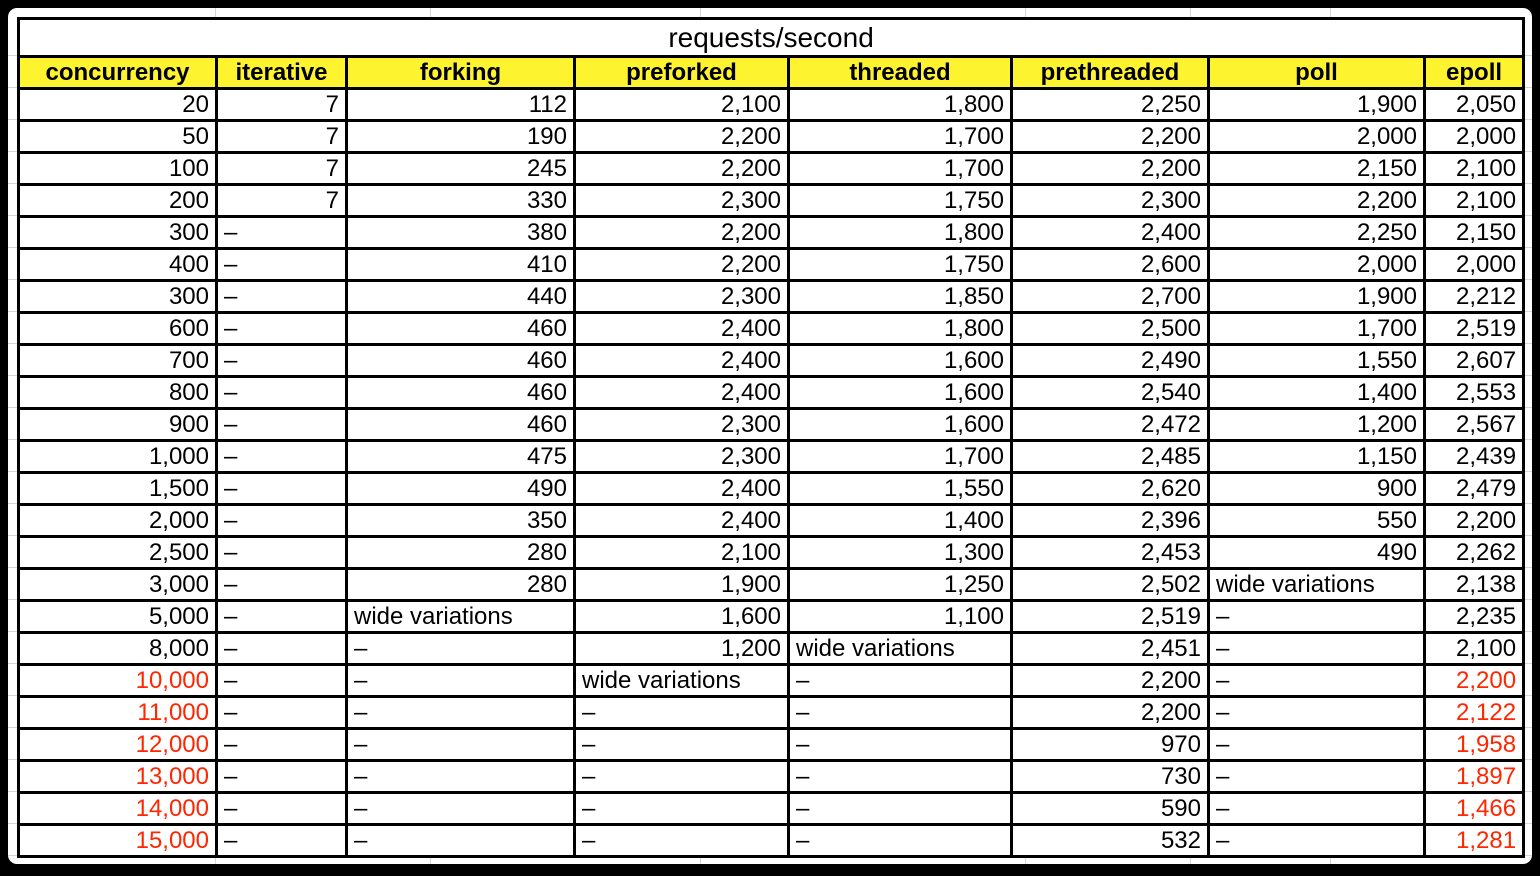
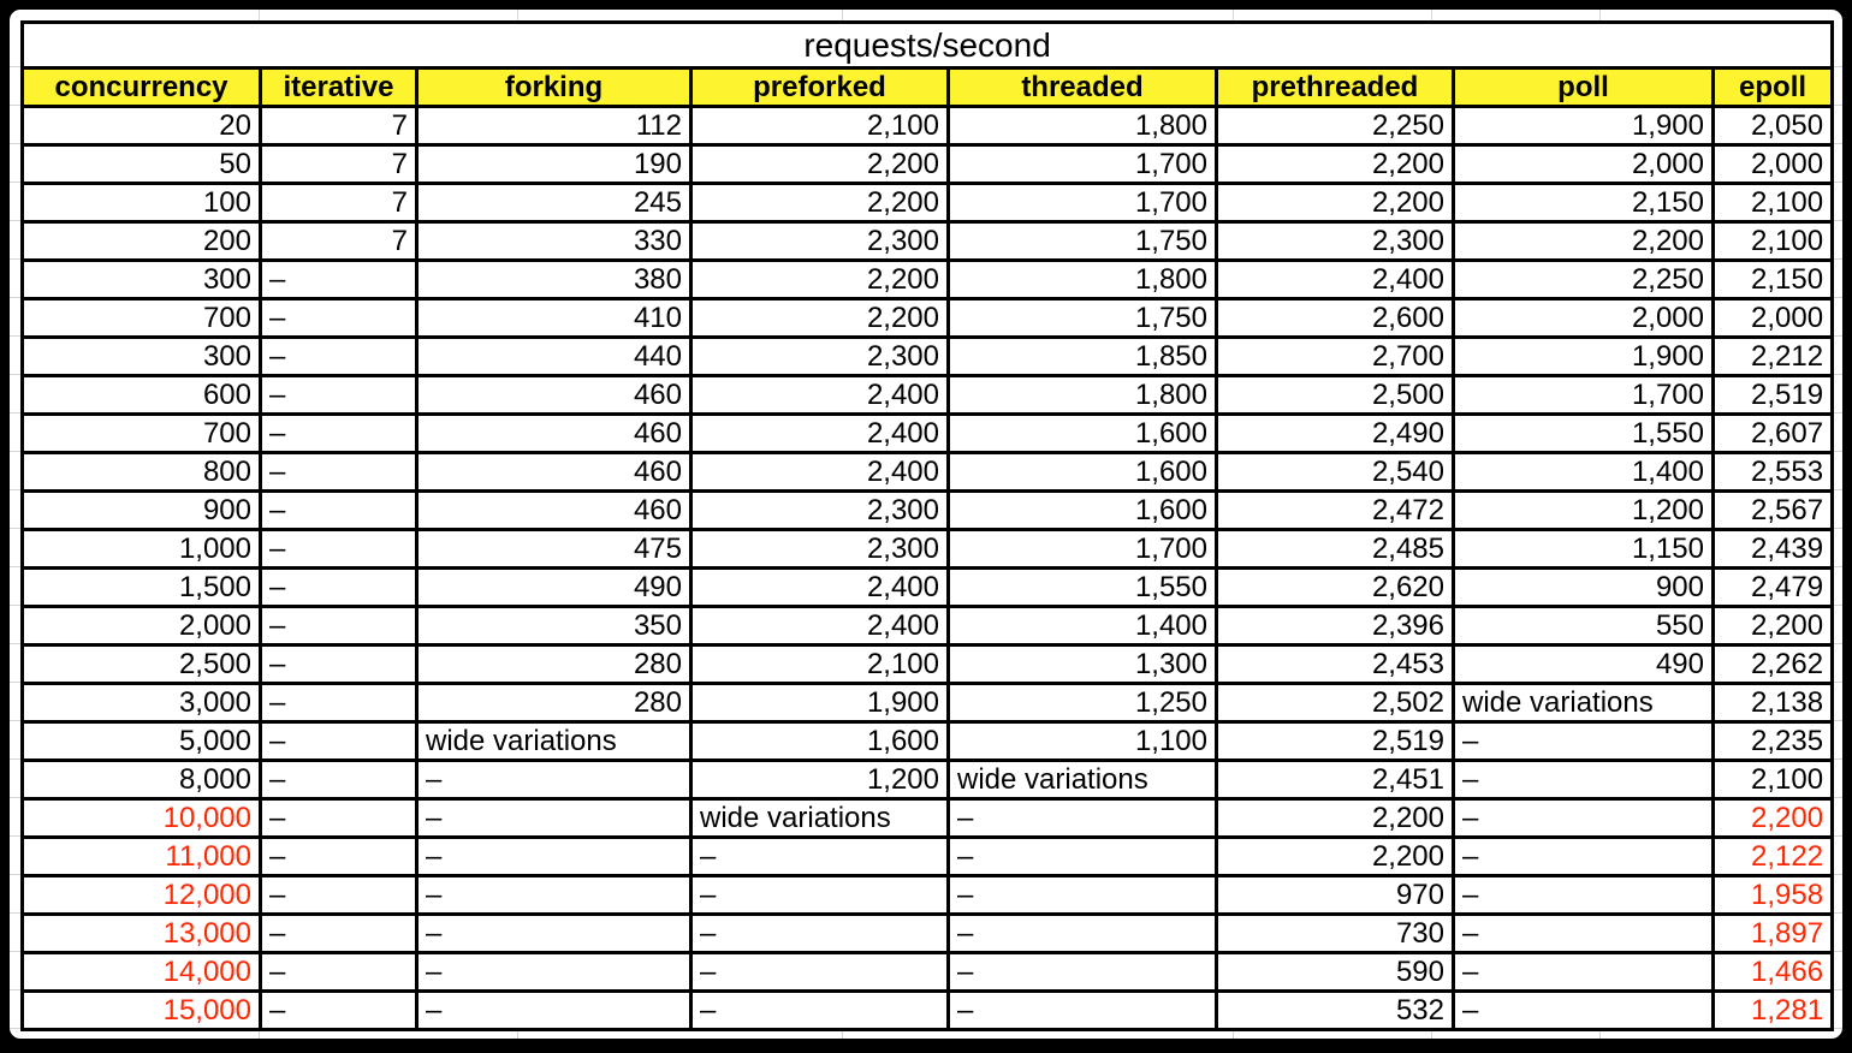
  requests/second
  concurrency	iterative	forking	preforked	threaded	prethreaded	poll	epoll
  20	7	112	2,100	1,800	2,250	1,900	2,050
  50	7	190	2,200	1,700	2,200	2,000	2,000
  100	7	245	2,200	1,700	2,200	2,150	2,100
  200	7	330	2,300	1,750	2,300	2,200	2,100
  300	–	380	2,200	1,800	2,400	2,250	2,150
- 400	–	410	2,200	1,750	2,600	2,000	2,000
+ 700	–	410	2,200	1,750	2,600	2,000	2,000
  300	–	440	2,300	1,850	2,700	1,900	2,212
  600	–	460	2,400	1,800	2,500	1,700	2,519
  700	–	460	2,400	1,600	2,490	1,550	2,607
  800	–	460	2,400	1,600	2,540	1,400	2,553
  900	–	460	2,300	1,600	2,472	1,200	2,567
  1,000	–	475	2,300	1,700	2,485	1,150	2,439
  1,500	–	490	2,400	1,550	2,620	900	2,479
  2,000	–	350	2,400	1,400	2,396	550	2,200
  2,500	–	280	2,100	1,300	2,453	490	2,262
  3,000	–	280	1,900	1,250	2,502	wide variations	2,138
  5,000	–	wide variations	1,600	1,100	2,519	–	2,235
  8,000	–	–	1,200	wide variations	2,451	–	2,100
  10,000	–	–	wide variations	–	2,200	–	2,200
  11,000	–	–	–	–	2,200	–	2,122
  12,000	–	–	–	–	970	–	1,958
  13,000	–	–	–	–	730	–	1,897
  14,000	–	–	–	–	590	–	1,466
  15,000	–	–	–	–	532	–	1,281
